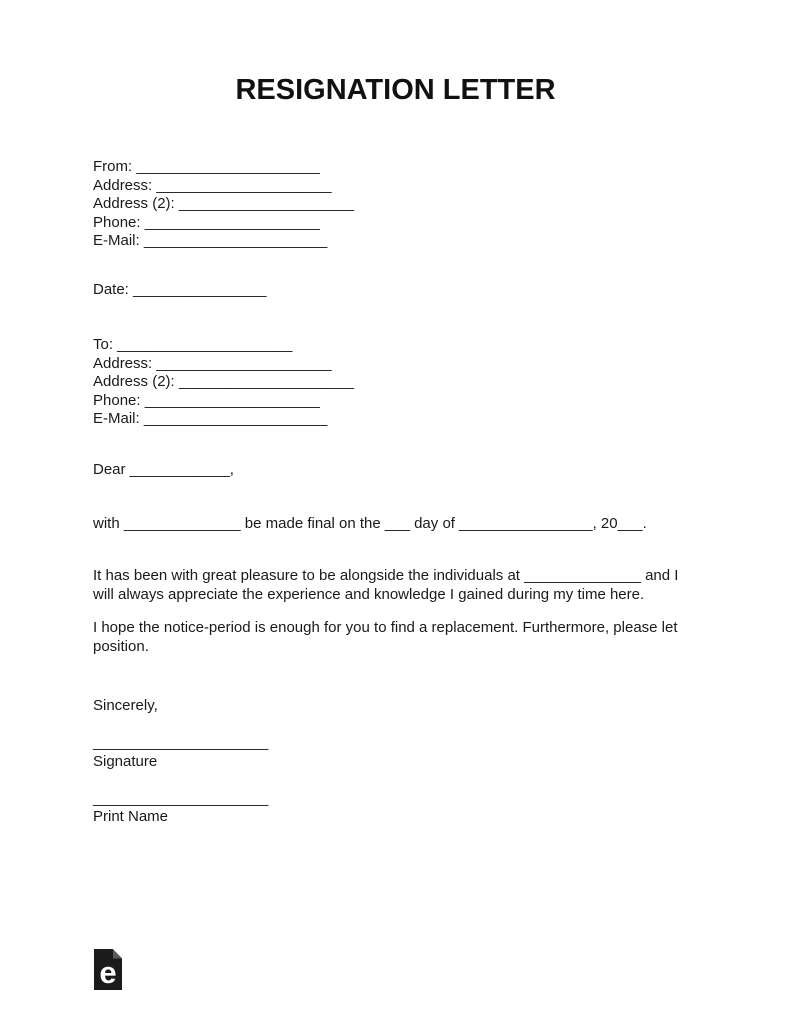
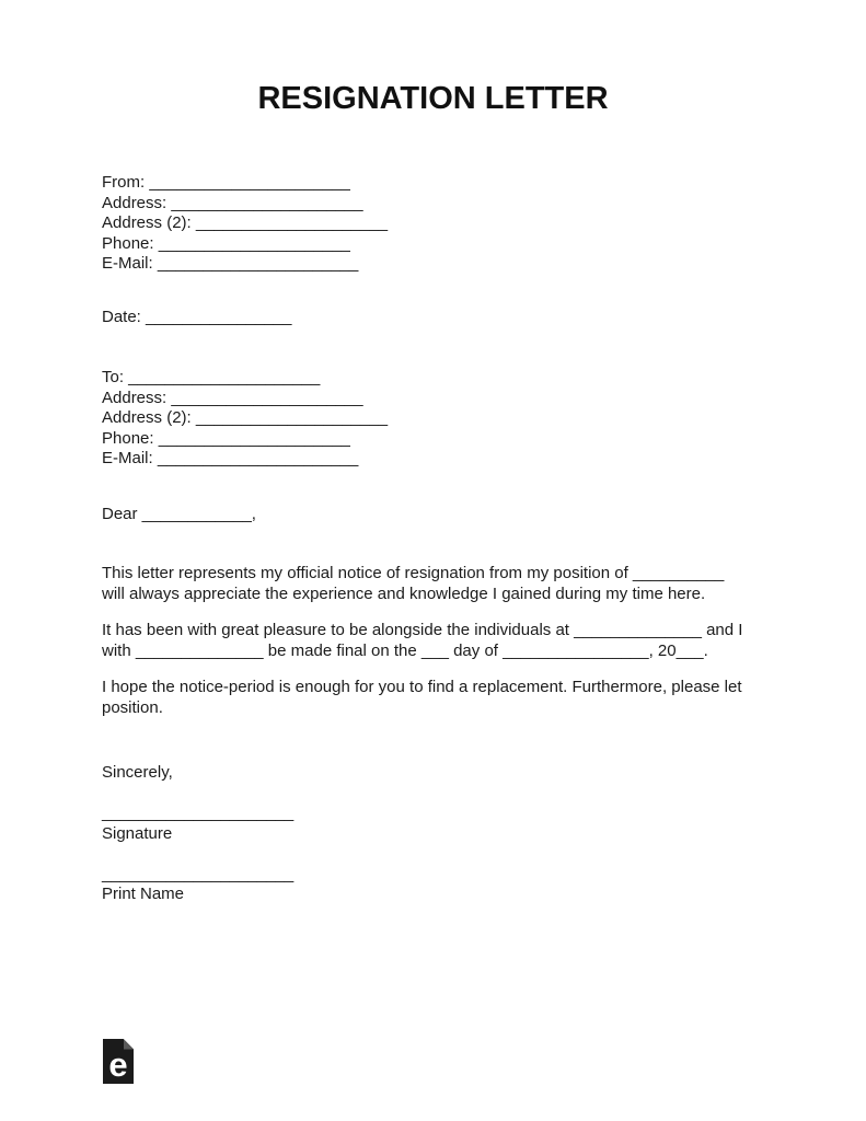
  RESIGNATION LETTER
  From: ______________________
  Address: _____________________
  Address (2): _____________________
  Phone: _____________________
  E-Mail: ______________________
  Date: ________________
  To: _____________________
  Address: _____________________
  Address (2): _____________________
  Phone: _____________________
  E-Mail: ______________________
  Dear ____________,
+ This letter represents my official notice of resignation from my position of __________
- with ______________ be made final on the ___ day of ________________, 20___.
+ will always appreciate the experience and knowledge I gained during my time here.
  It has been with great pleasure to be alongside the individuals at ______________ and I
- will always appreciate the experience and knowledge I gained during my time here.
+ with ______________ be made final on the ___ day of ________________, 20___.
  I hope the notice-period is enough for you to find a replacement. Furthermore, please let
  position.
  Sincerely,
  _____________________
  Signature
  _____________________
  Print Name
  e
